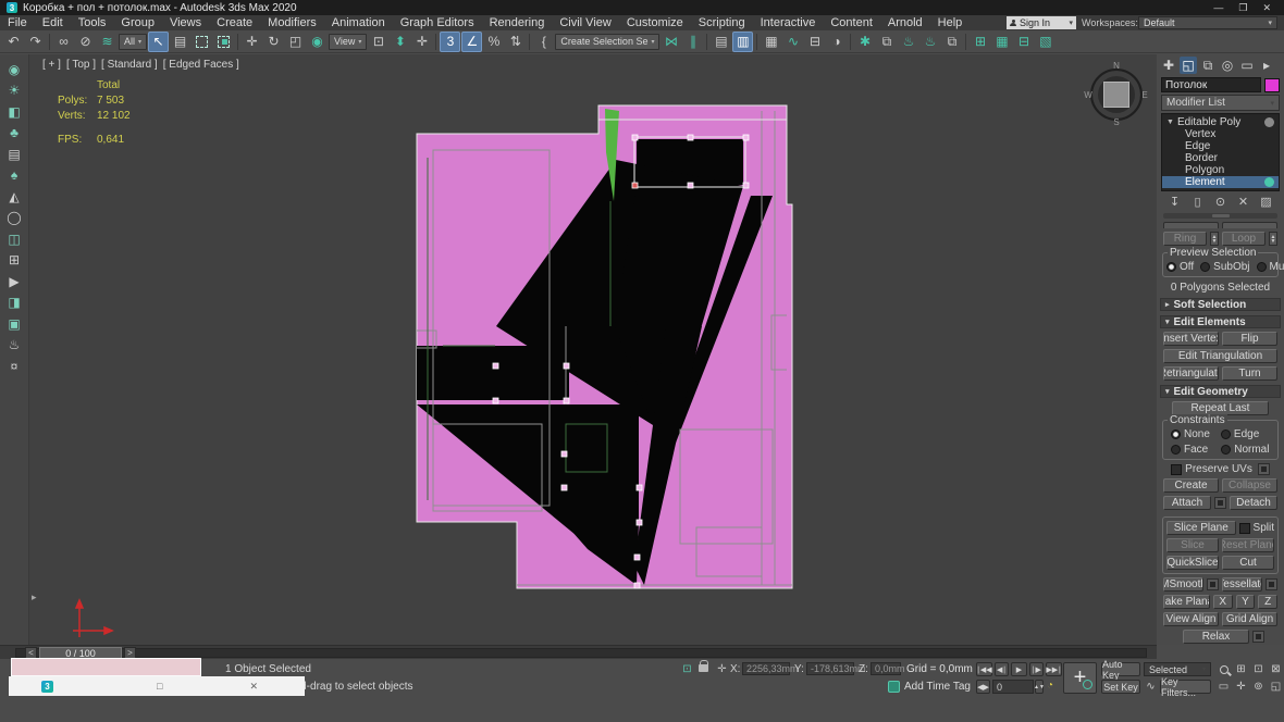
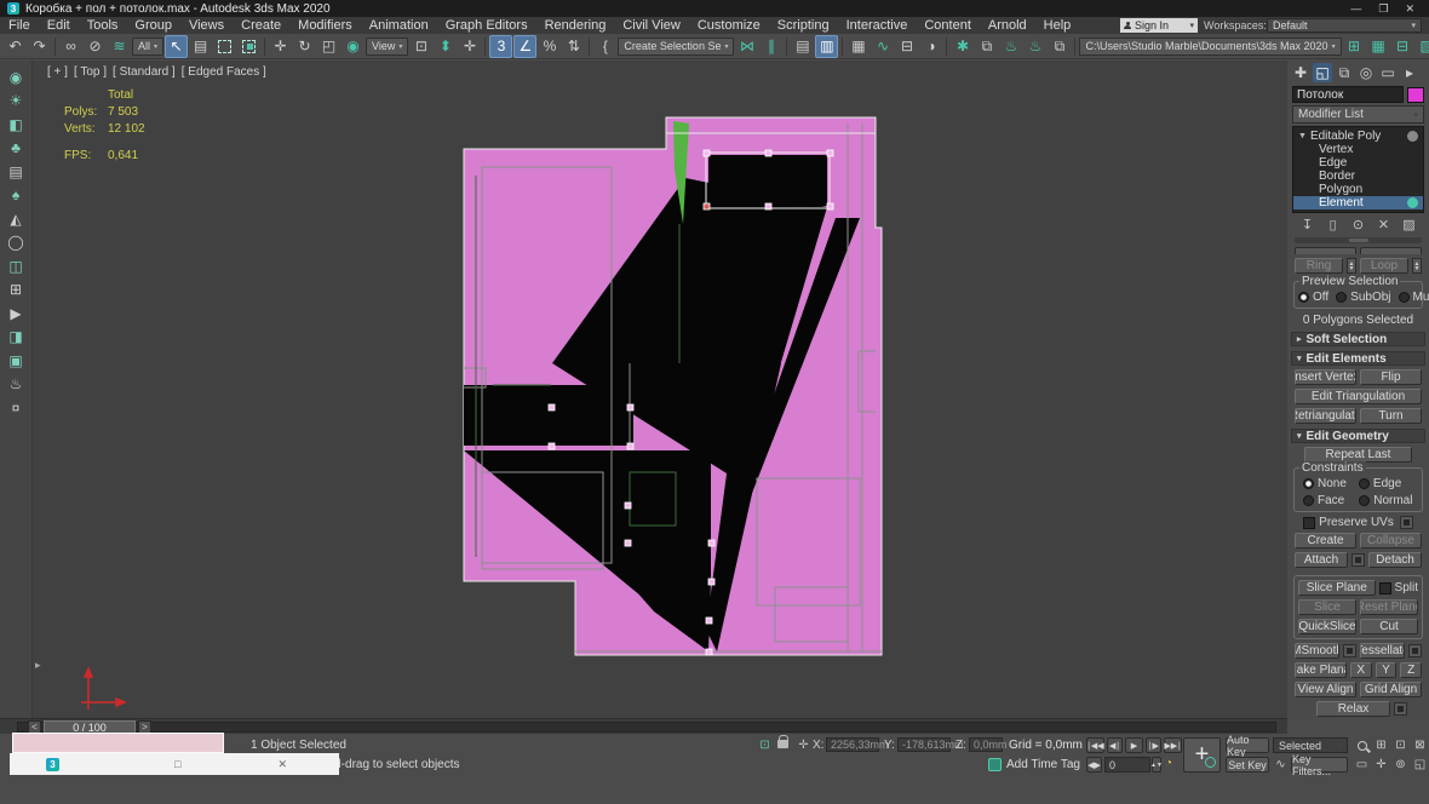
  Коробка + пол + потолок.max - Autodesk 3ds Max 2020
  —
  ❐
  ✕
  File
  Edit
  Tools
  Group
  Views
  Create
  Modifiers
  Animation
  Graph Editors
  Rendering
  Civil View
  Customize
  Scripting
  Interactive
  Content
  Arnold
  Help
  Sign In
  Workspaces:
  Default
  All
  View
  Create Selection Se
+ C:\Users\Studio Marble\Documents\3ds Max 2020
  [ + ]
  [ Top ]
  [ Standard ]
  [ Edged Faces ]
  Total
  Polys:
  7 503
  Verts:
  12 102
  FPS:
  0,641
- N
- E
- S
- W
  Потолок
  Modifier List
  Editable Poly
  Vertex
  Edge
  Border
  Polygon
  Element
  Ring
  Loop
  Preview Selection
  Off
  SubObj
  0 Polygons Selected
  Soft Selection
  Edit Elements
  nsert Verte
  Flip
  Edit Triangulation
  Retriangulat
  Turn
  Edit Geometry
  Repeat Last
  Constraints
  None
  Edge
  Face
  Normal
  Preserve UVs
  Create
  Collapse
  Attach
  Detach
  Slice Plane
  Split
  Slice
  Reset Plan
  QuickSlice
  Cut
  MSmoot
  essellat
  ake Plan
  X
  Y
  Z
  View Align
  Grid Align
  Relax
  <
  0 / 100
  >
  1 Object Selected
  X:
  2256,33m
  Y:
  -178,613m
  Z:
  0,0mm
  Grid = 0,0mm
  Add Time Tag
  0
  +
  Auto Key
  Set Key
  Selected
  ∿
  Key Filters...
